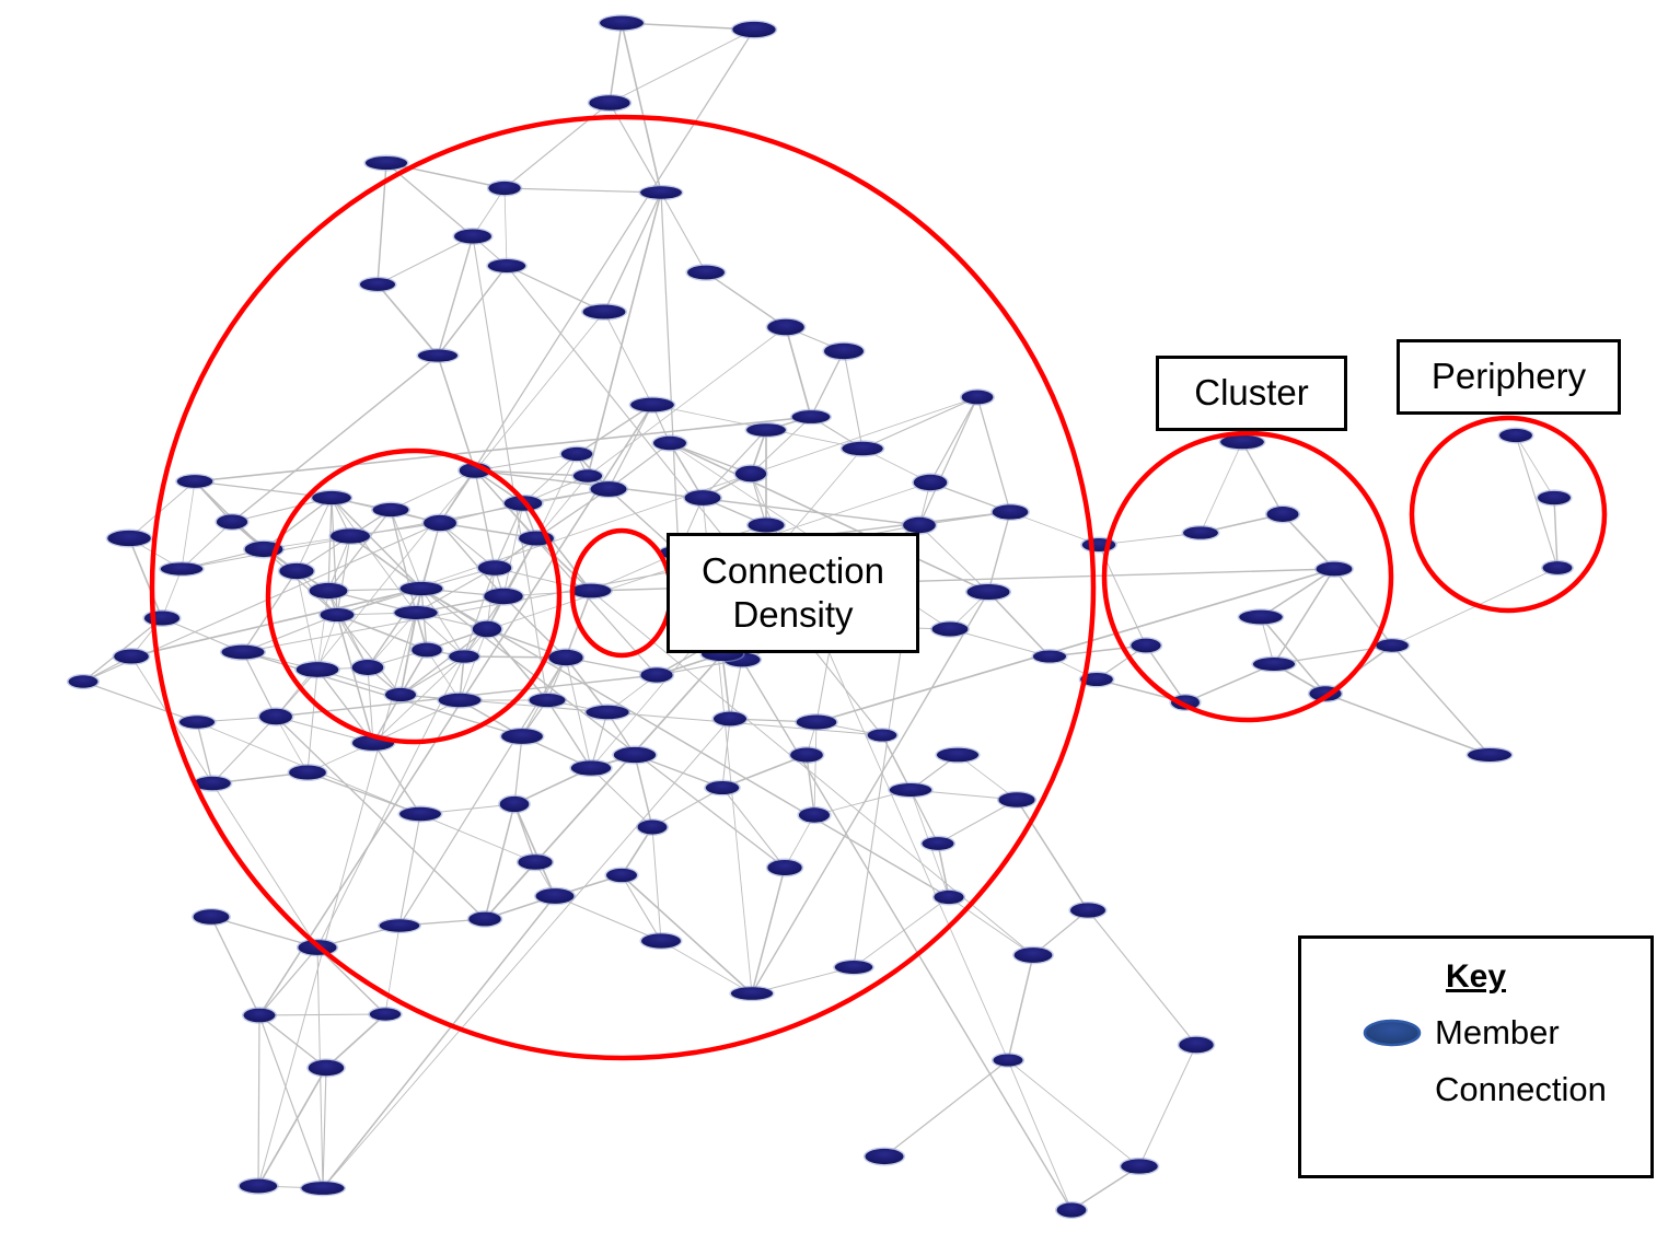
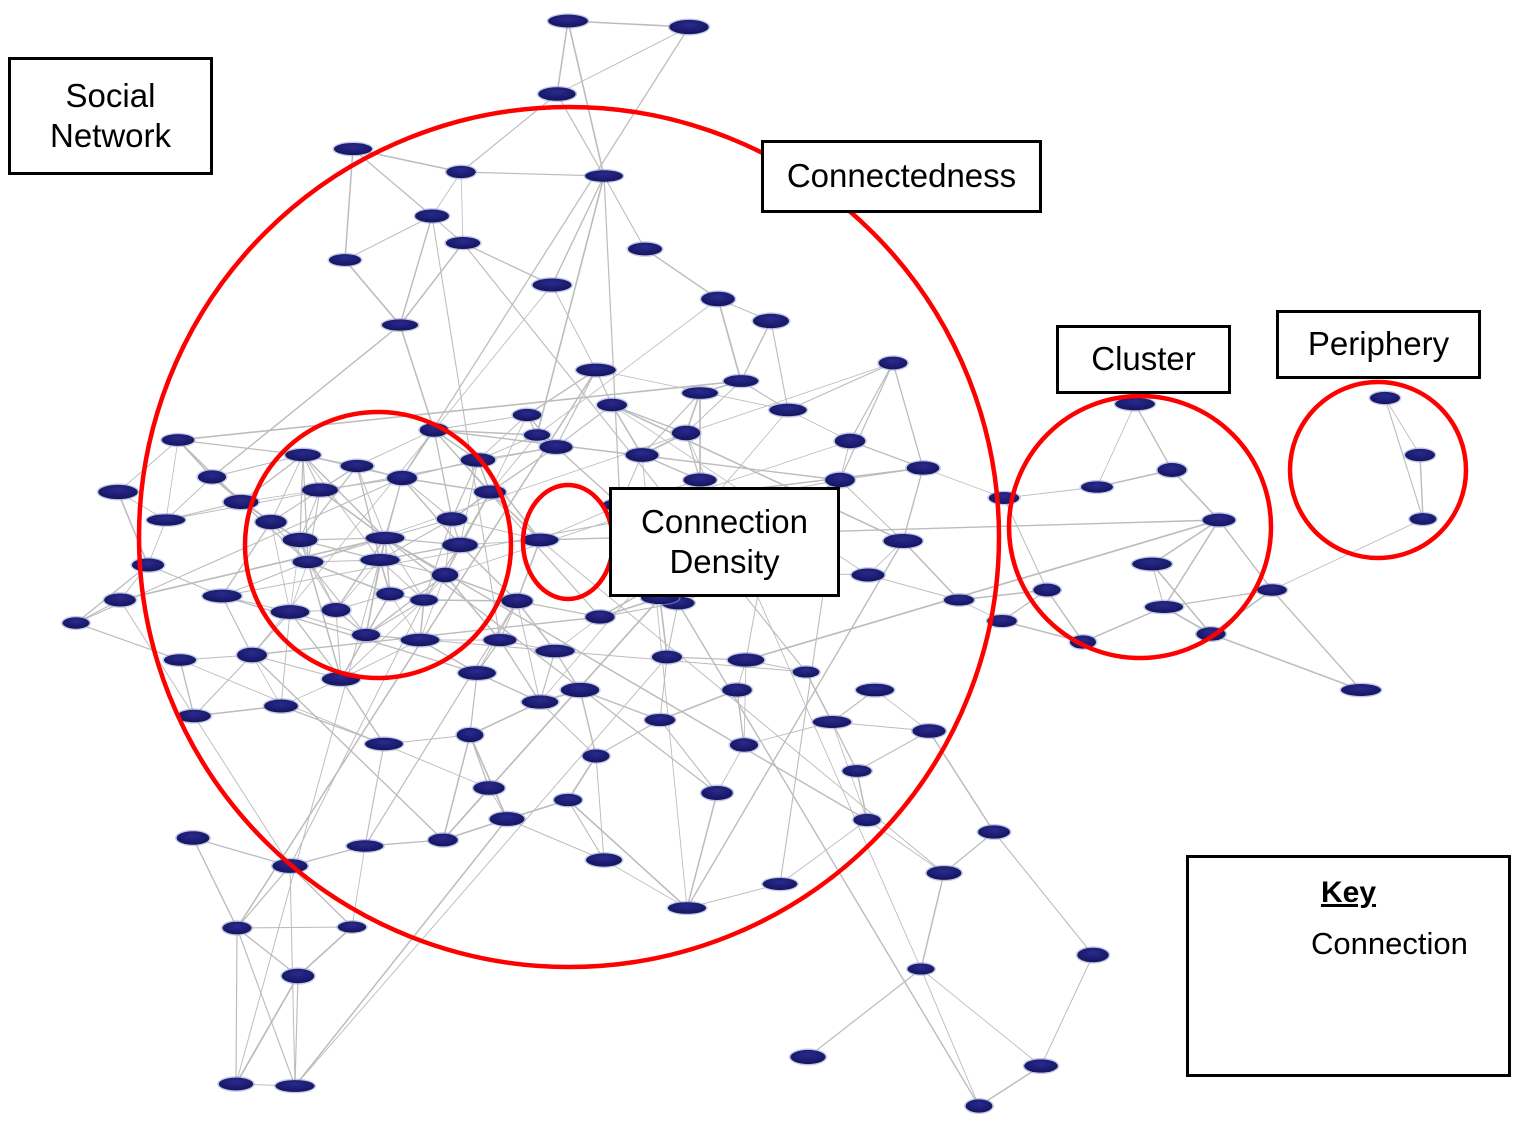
+ Social
+ Network
+ Connectedness
  Connection
  Density
  Cluster
  Periphery
  Key
- Member
  Connection
